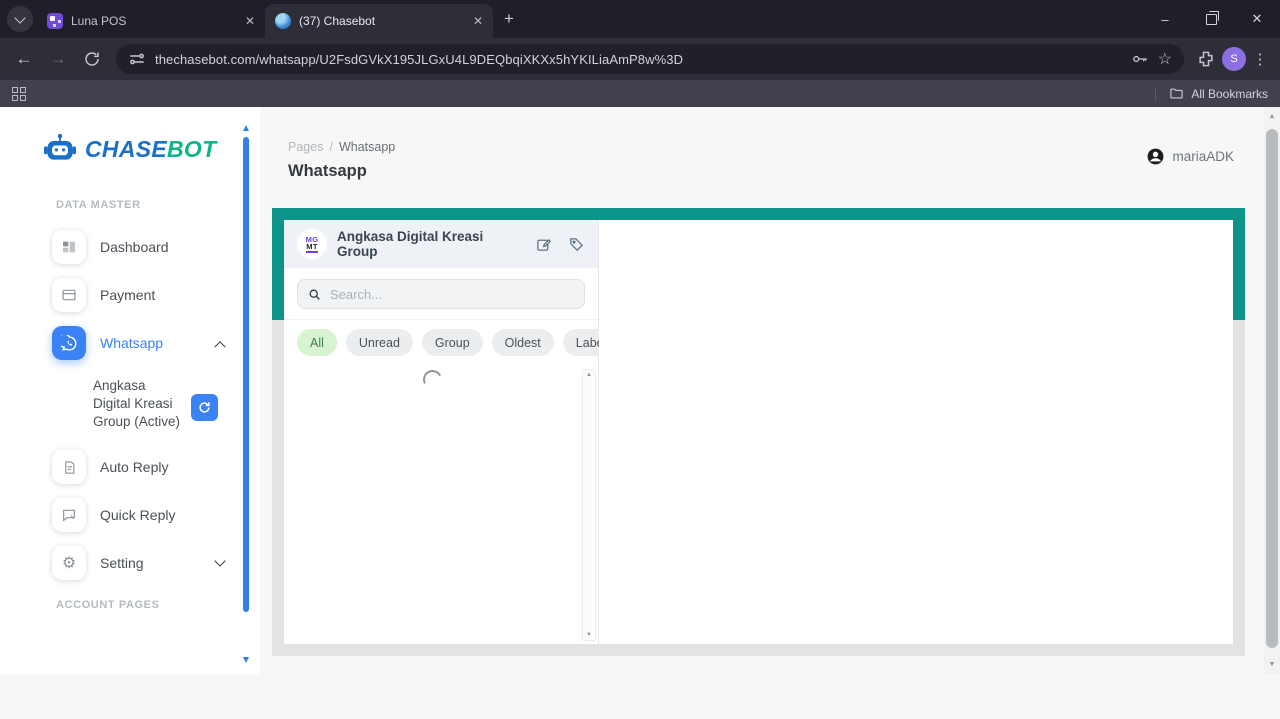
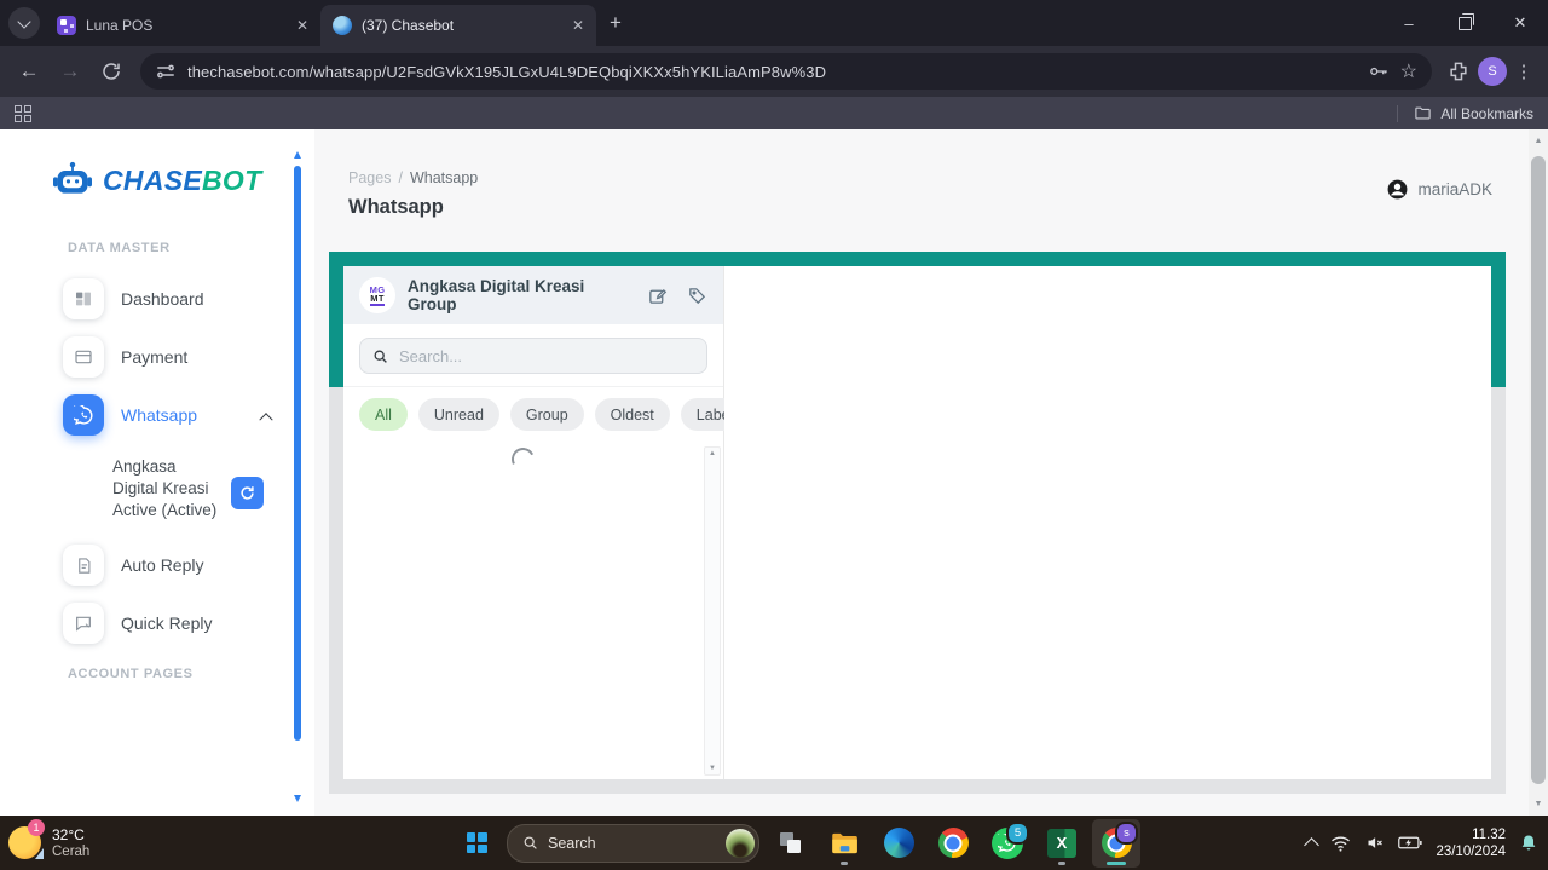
  Luna POS
  ✕
  (37) Chasebot
  ✕
  +
  –
  ✕
  ←
  →
  thechasebot.com/whatsapp/U2FsdGVkX195JLGxU4L9DEQbqiXKXx5hYKILiaAmP8w%3D
  ☆
  S
  ⋮
  All Bookmarks
  CHASEBOT
  DATA MASTER
  Dashboard
  Payment
  Whatsapp
- Angkasa Digital Kreasi Group (Active)
+ Angkasa Digital Kreasi Active (Active)
  Auto Reply
  Quick Reply
- ⚙
- Setting
  ACCOUNT PAGES
  Pages
  /
  Whatsapp
  Whatsapp
  mariaADK
  MG
  MT
  Angkasa Digital Kreasi Group
  Search...
  All
  Unread
  Group
  Oldest
+ 1
+ 32°C
+ Cerah
+ Search
+ 5
+ X
+ s
+ 11.32
+ 23/10/2024
